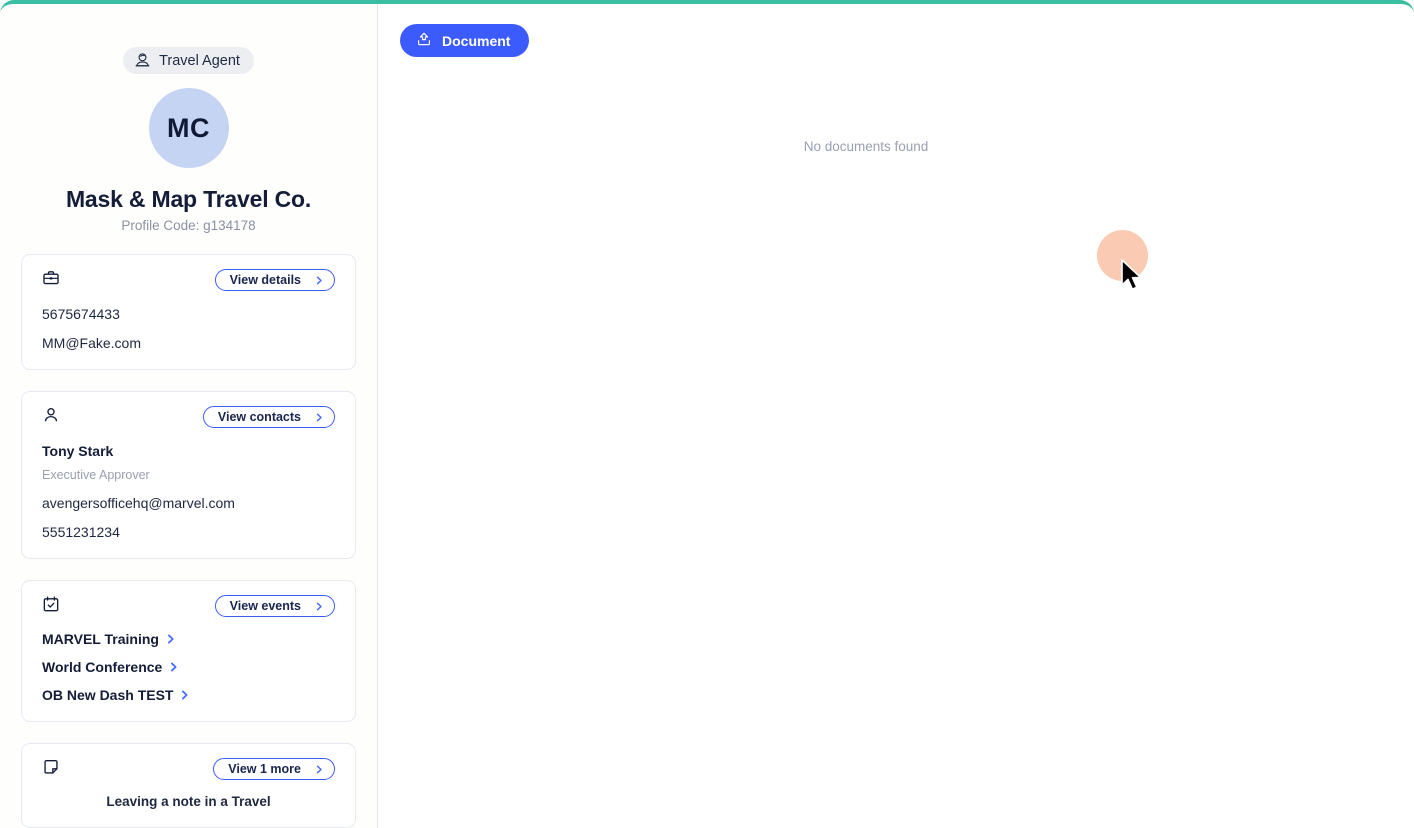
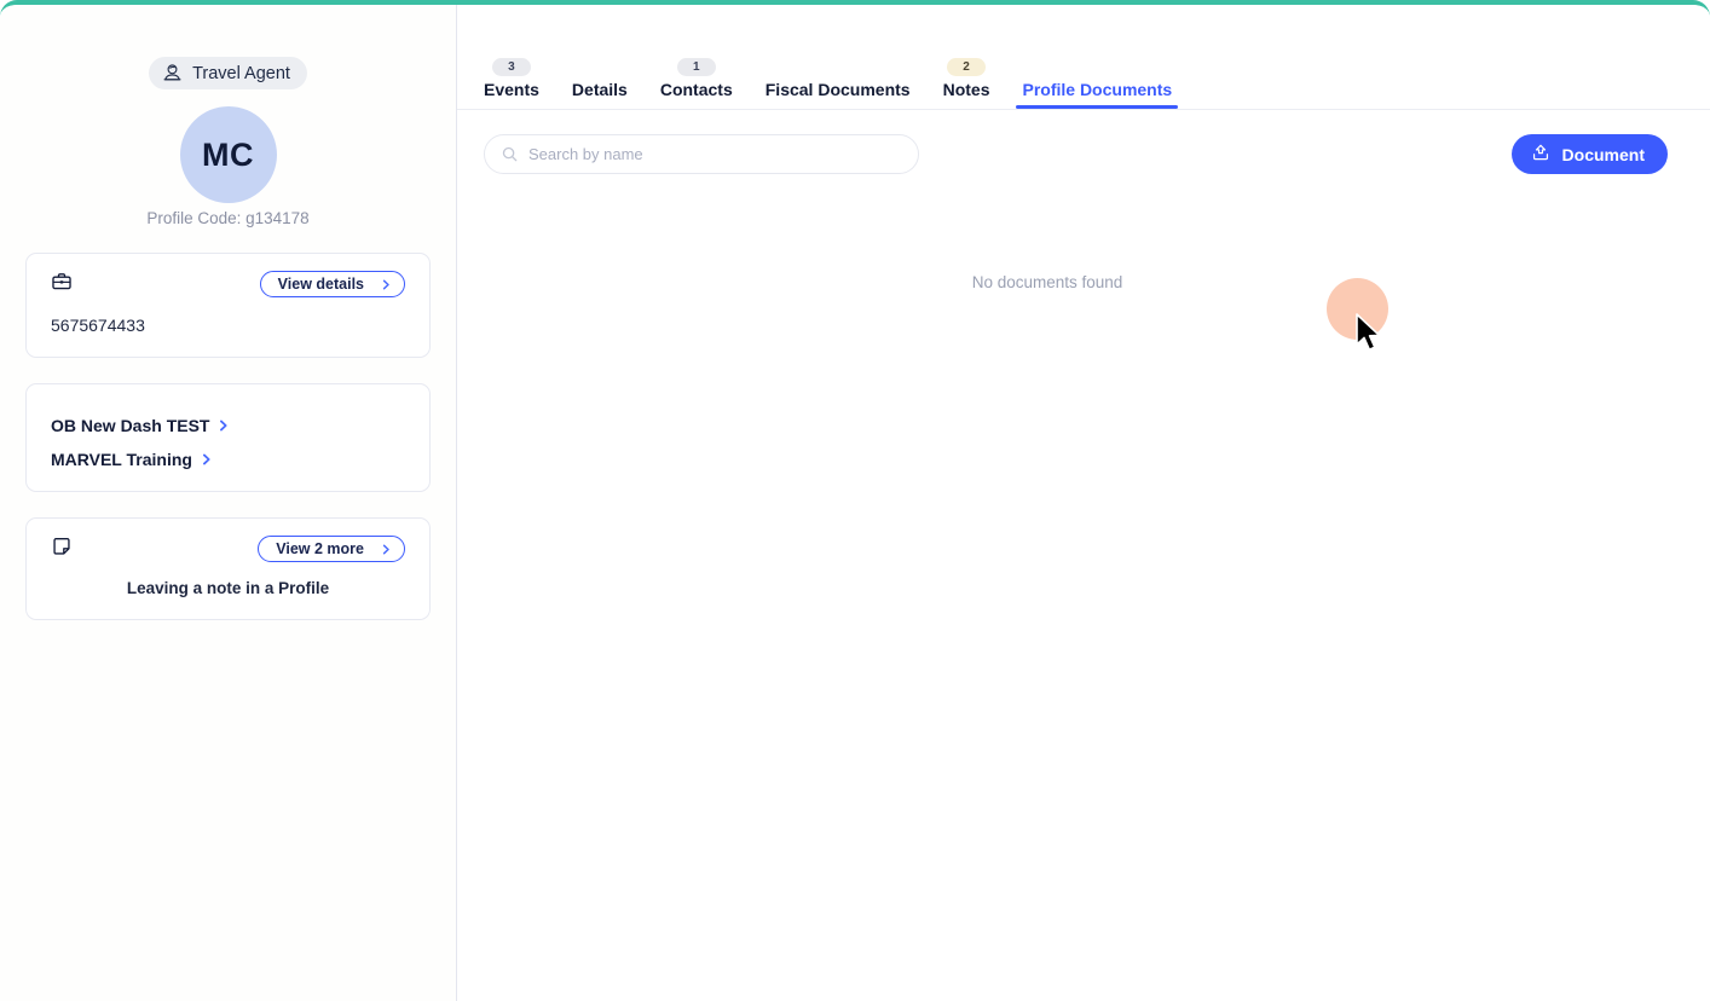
  Travel Agent
  MC
- Mask & Map Travel Co.
  Profile Code: g134178
  View details
  5675674433
- MM@Fake.com
- View contacts
- Tony Stark
- Executive Approver
- avengersofficehq@marvel.com
- 5551231234
- View events
- MARVEL Training
+ OB New Dash TEST
- World Conference
- OB New Dash TEST
+ MARVEL Training
- View 1 more
+ View 2 more
- Leaving a note in a Travel
+ Leaving a note in a Profile
+ 3
+ Events
+ Details
+ 1
+ Contacts
+ Fiscal Documents
+ 2
+ Notes
+ Profile Documents
+ Search by name
  Document
  No documents found
